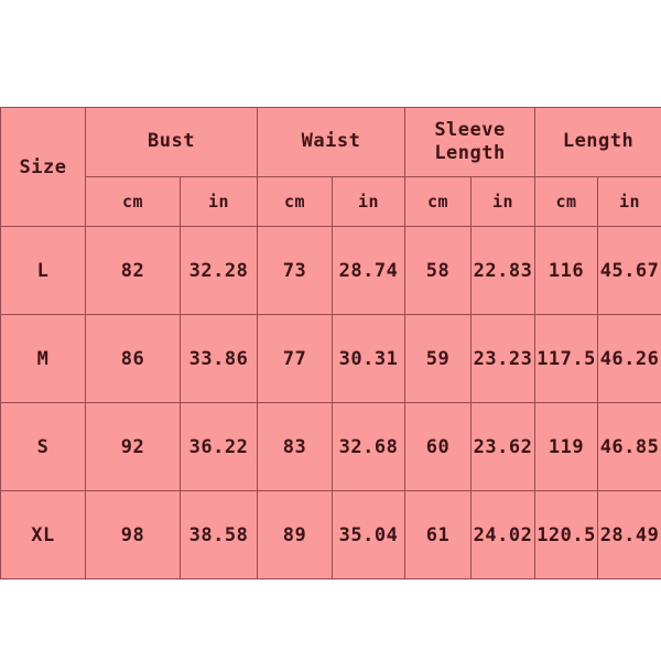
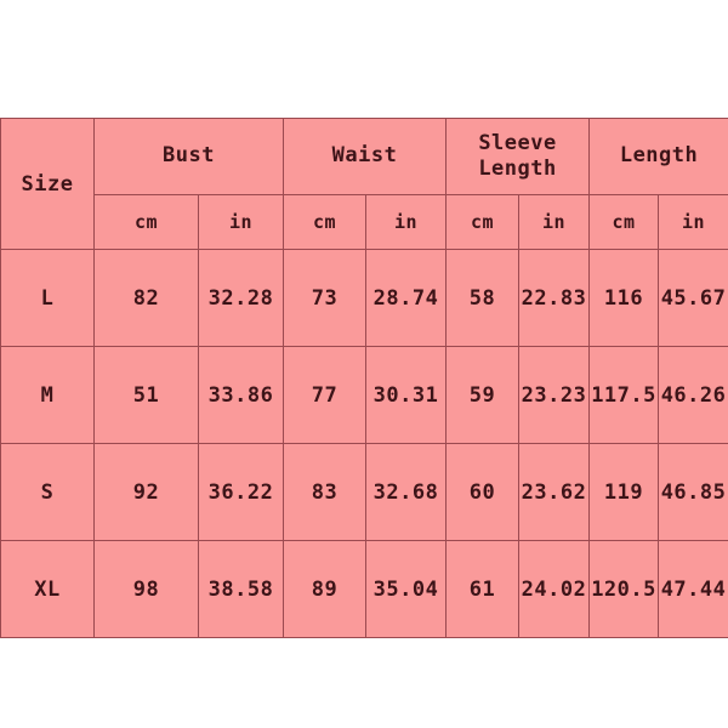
  Size	Bust	Waist	Sleeve Length	Length
  cm	in	cm	in	cm	in	cm	in
  L	82	32.28	73	28.74	58	22.83	116	45.67
- M	86	33.86	77	30.31	59	23.23	117.5	46.26
+ M	51	33.86	77	30.31	59	23.23	117.5	46.26
  S	92	36.22	83	32.68	60	23.62	119	46.85
- XL	98	38.58	89	35.04	61	24.02	120.5	28.49
+ XL	98	38.58	89	35.04	61	24.02	120.5	47.44
